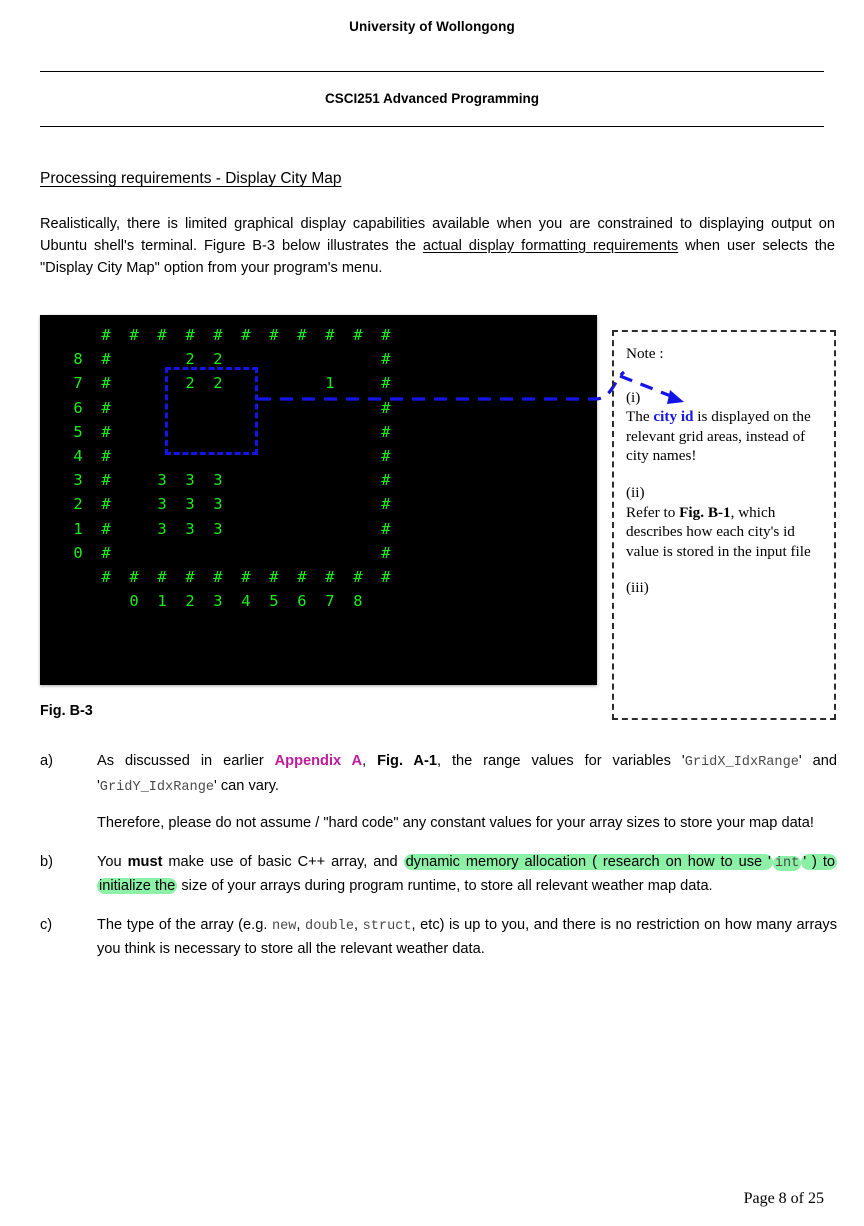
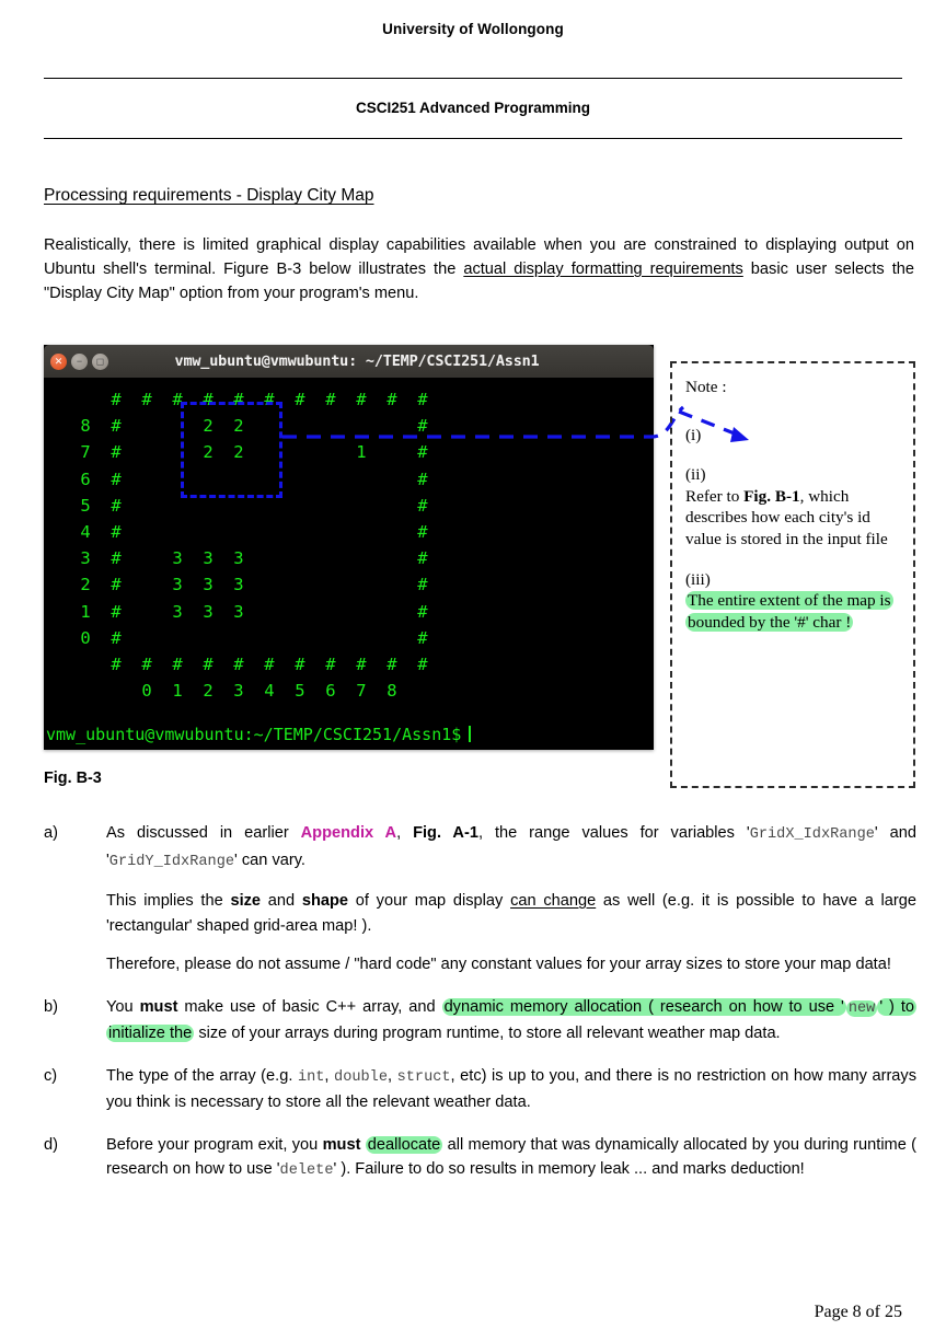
  University of Wollongong
  CSCI251 Advanced Programming
  Processing requirements - Display City Map
- Realistically, there is limited graphical display capabilities available when you are constrained to displaying output on Ubuntu shell's terminal. Figure B-3 below illustrates the actual display formatting requirements when user selects the "Display City Map" option from your program's menu.
+ Realistically, there is limited graphical display capabilities available when you are constrained to displaying output on Ubuntu shell's terminal. Figure B-3 below illustrates the actual display formatting requirements basic user selects the "Display City Map" option from your program's menu.
+ ✕
+ −
+ ◻
+ vmw_ubuntu@vmwubuntu: ~/TEMP/CSCI251/Assn1
  # # # # # # # # # # #
  8 # 2 2 #
  7 # 2 2 1 #
  6 # #
  5 # #
  4 # #
  3 # 3 3 3 #
  2 # 3 3 3 #
  1 # 3 3 3 #
  0 # #
  # # # # # # # # # # #
  0 1 2 3 4 5 6 7 8
+ vmw_ubuntu@vmwubuntu:~/TEMP/CSCI251/Assn1$
  Note :
  (i)
- The city id is displayed on the relevant grid areas, instead of city names!
  (ii)
  Refer to Fig. B-1, which describes how each city's id value is stored in the input file
  (iii)
+ The entire extent of the map is bounded by the '#' char !
  Fig. B-3
  a)
  As discussed in earlier Appendix A, Fig. A-1, the range values for variables 'GridX_IdxRange' and 'GridY_IdxRange' can vary.
+ This implies the size and shape of your map display can change as well (e.g. it is possible to have a large 'rectangular' shaped grid-area map! ).
  Therefore, please do not assume / "hard code" any constant values for your array sizes to store your map data!
  b)
- You must make use of basic C++ array, and dynamic memory allocation ( research on how to use ' int ' ) to initialize the size of your arrays during program runtime, to store all relevant weather map data.
+ You must make use of basic C++ array, and dynamic memory allocation ( research on how to use ' new ' ) to initialize the size of your arrays during program runtime, to store all relevant weather map data.
  c)
- The type of the array (e.g. new, double, struct, etc) is up to you, and there is no restriction on how many arrays you think is necessary to store all the relevant weather data.
+ The type of the array (e.g. int, double, struct, etc) is up to you, and there is no restriction on how many arrays you think is necessary to store all the relevant weather data.
+ d)
+ Before your program exit, you must deallocate all memory that was dynamically allocated by you during runtime ( research on how to use 'delete' ). Failure to do so results in memory leak ... and marks deduction!
  Page 8 of 25
